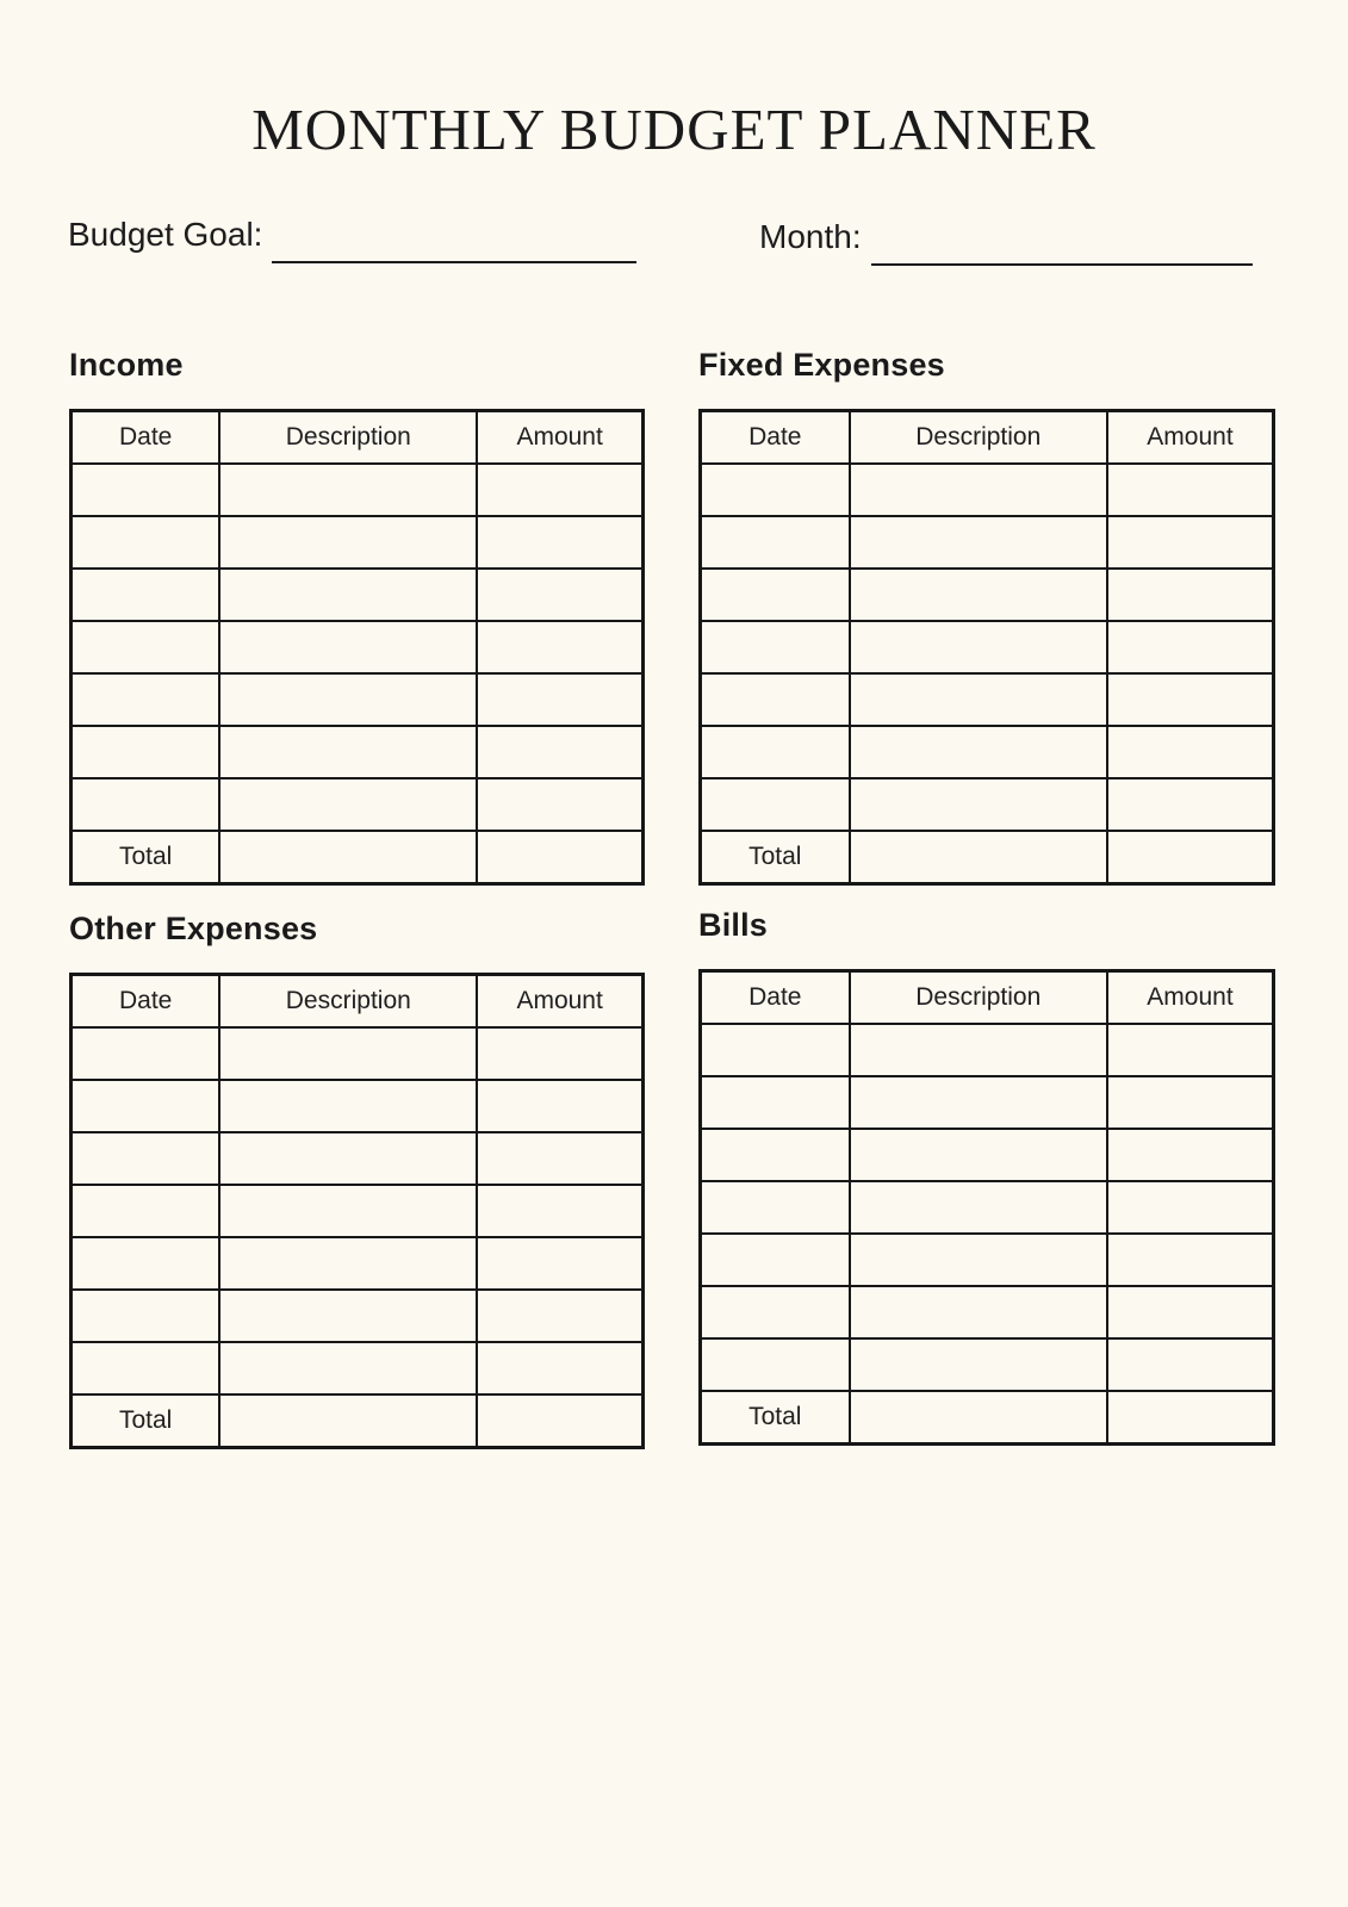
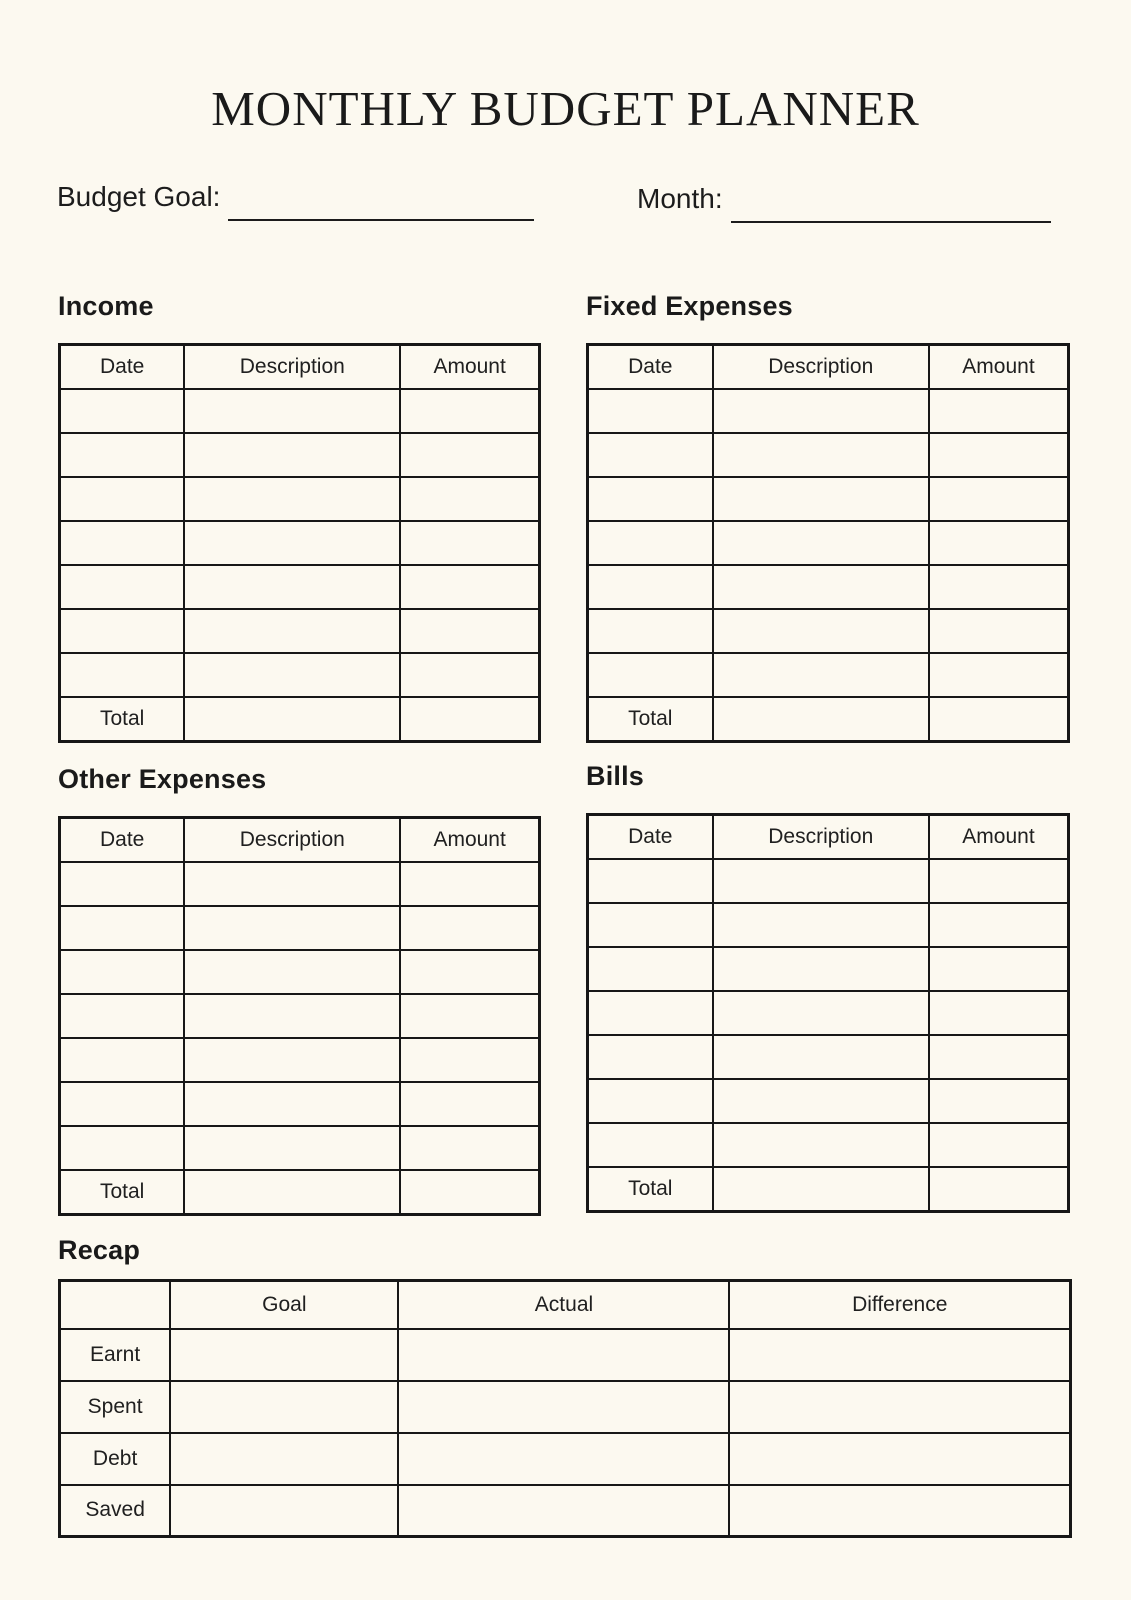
  MONTHLY BUDGET PLANNER
  Budget Goal:
  Month:
  Income
  Date	Description	Amount
  Total
  Fixed Expenses
  Date	Description	Amount
  Total
  Other Expenses
  Date	Description	Amount
  Total
  Bills
  Date	Description	Amount
  Total
+ Recap
+ 	Goal	Actual	Difference
+ Earnt
+ Spent
+ Debt
+ Saved
